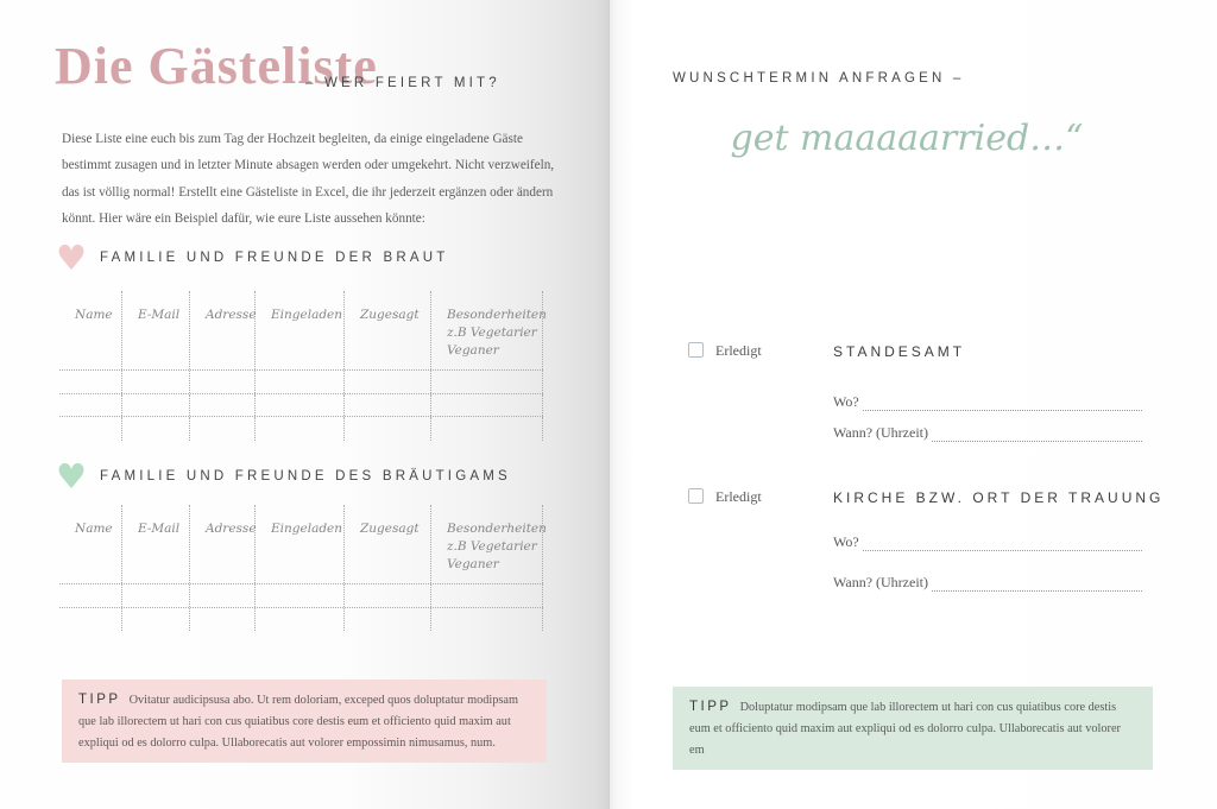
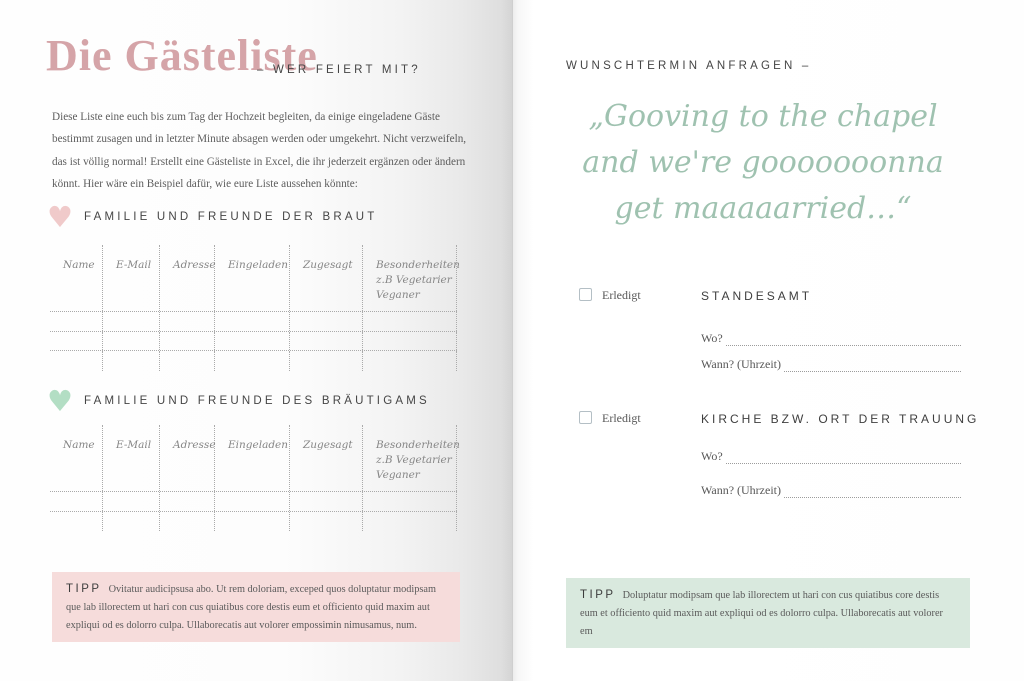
  Die Gästeliste
  – WER FEIERT MIT?
  Diese Liste eine euch bis zum Tag der Hochzeit begleiten, da einige eingeladene Gäste bestimmt zusagen und in letzter Minute absagen werden oder umgekehrt. Nicht verzweifeln, das ist völlig normal! Erstellt eine Gästeliste in Excel, die ihr jederzeit ergänzen oder ändern könnt. Hier wäre ein Beispiel dafür, wie eure Liste aussehen könnte:
  ♥
  FAMILIE UND FREUNDE DER BRAUT
  Name
  E-Mail
  Adresse
  Eingeladen
  Zugesagt
  Besonderheiten z.B Vegetarier Veganer
  ♥
  FAMILIE UND FREUNDE DES BRÄUTIGAMS
  Name
  E-Mail
  Adresse
  Eingeladen
  Zugesagt
  Besonderheiten z.B Vegetarier Veganer
  TIPP Ovitatur audicipsusa abo. Ut rem doloriam, exceped quos doluptatur modipsam que lab illorectem ut hari con cus quiatibus core destis eum et officiento quid maxim aut expliqui od es dolorro culpa. Ullaborecatis aut volorer empossimin nimusamus, num.
  WUNSCHTERMIN ANFRAGEN –
+ „Gooving to the chapel
+ and we're gooooooonna
  get maaaaarried…“
  Erledigt
  STANDESAMT
  Wo?
  Wann? (Uhrzeit)
  Erledigt
  KIRCHE BZW. ORT DER TRAUUNG
  Wo?
  Wann? (Uhrzeit)
  TIPP Doluptatur modipsam que lab illorectem ut hari con cus quiatibus core destis eum et officiento quid maxim aut expliqui od es dolorro culpa. Ullaborecatis aut volorer em
